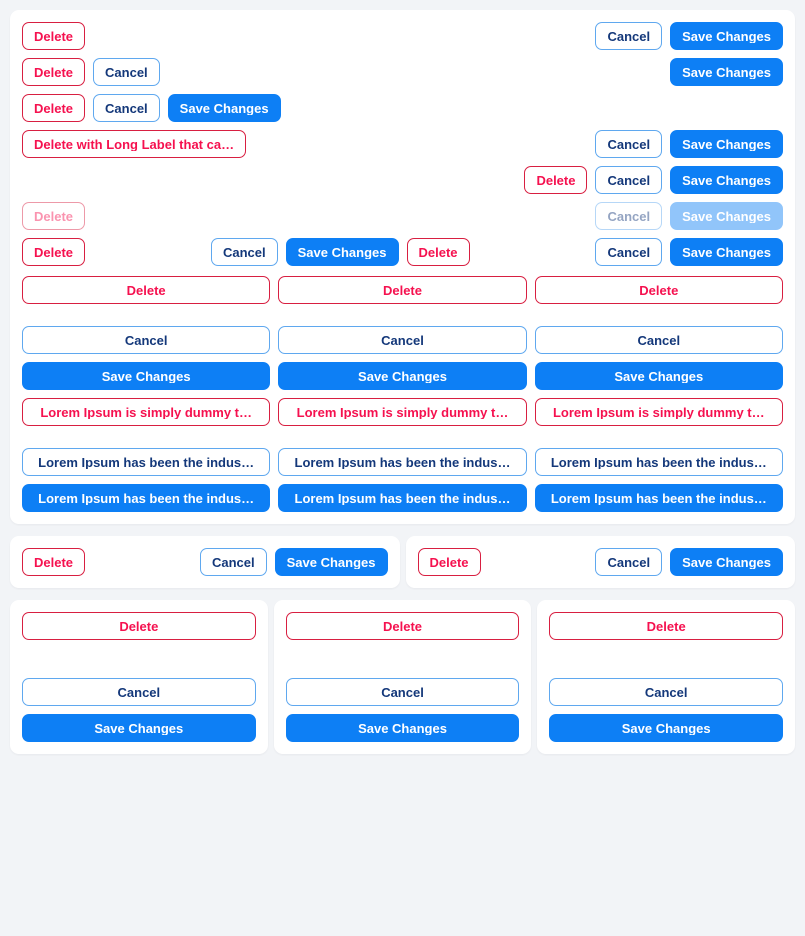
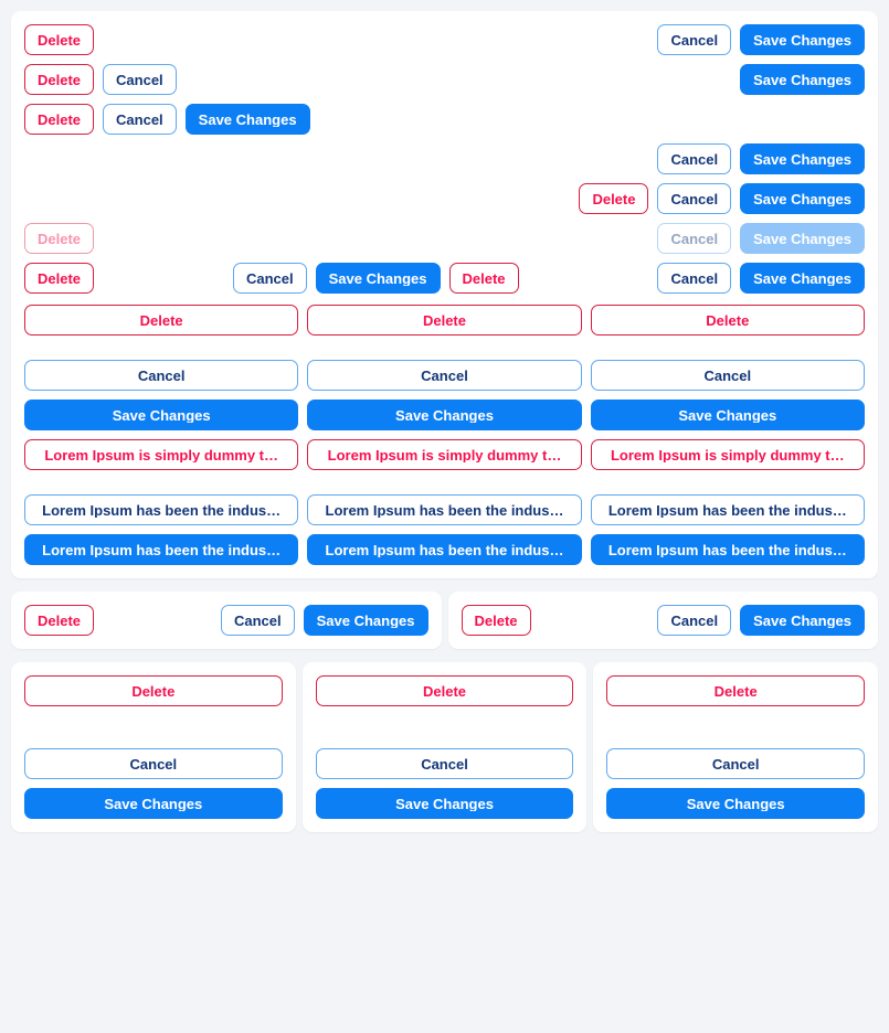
  Delete
  Cancel
  Save Changes
  Delete
  Cancel
  Save Changes
  Delete
  Cancel
  Save Changes
- Delete with Long Label that ca…
  Cancel
  Save Changes
  Delete
  Cancel
  Save Changes
  Delete
  Cancel
  Save Changes
  Delete
  Cancel
  Save Changes
  Delete
  Cancel
  Save Changes
  Delete
  Delete
  Delete
  Cancel
  Cancel
  Cancel
  Save Changes
  Save Changes
  Save Changes
  Lorem Ipsum is simply dummy t…
  Lorem Ipsum is simply dummy t…
  Lorem Ipsum is simply dummy t…
  Lorem Ipsum has been the indus…
  Lorem Ipsum has been the indus…
  Lorem Ipsum has been the indus…
  Lorem Ipsum has been the indus…
  Lorem Ipsum has been the indus…
  Lorem Ipsum has been the indus…
  Delete
  Cancel
  Save Changes
  Delete
  Cancel
  Save Changes
  Delete
  Cancel
  Save Changes
  Delete
  Cancel
  Save Changes
  Delete
  Cancel
  Save Changes
